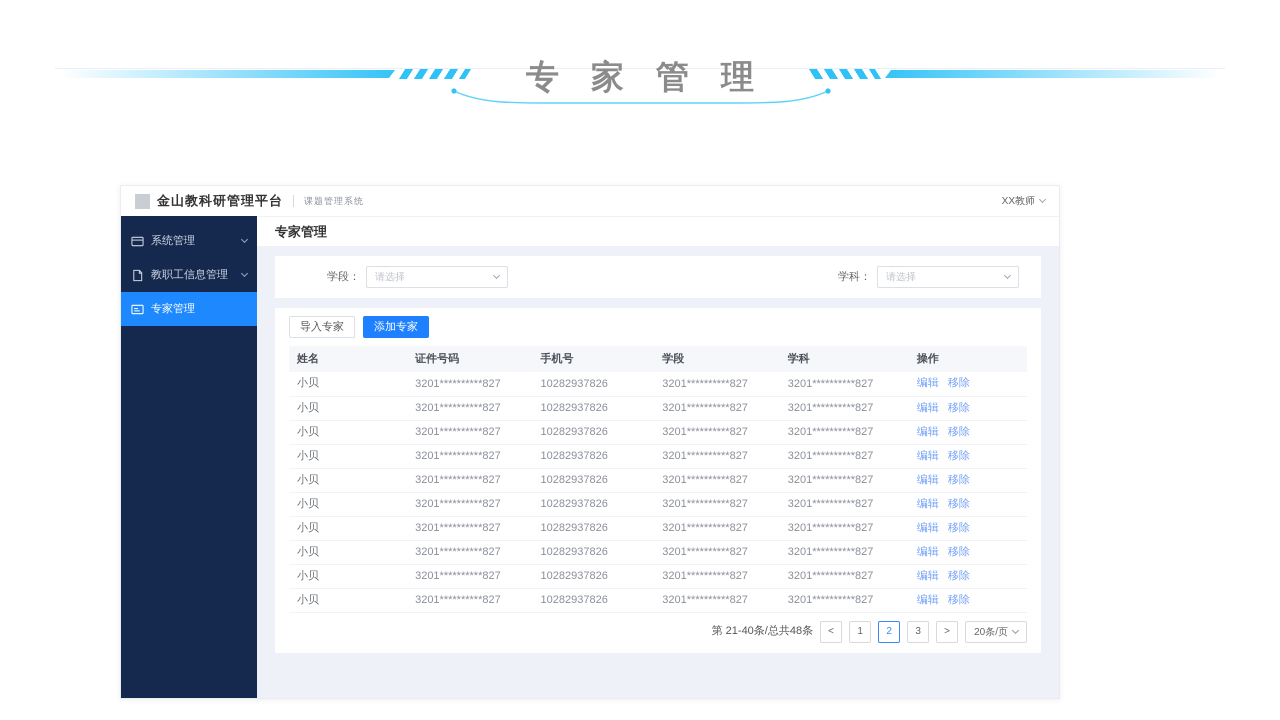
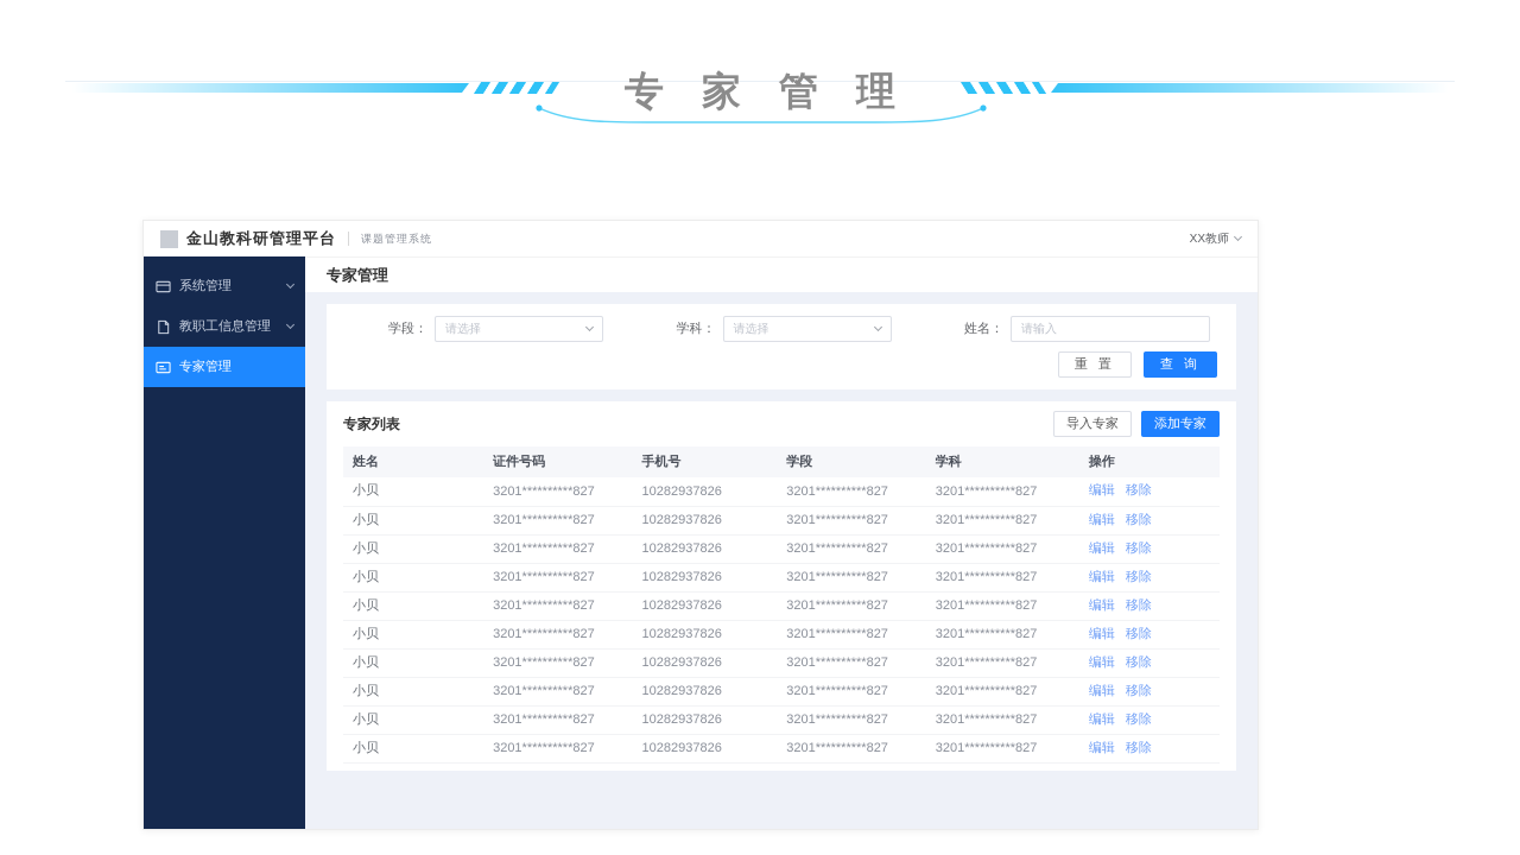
  专家管理
  金山教科研管理平台
  课题管理系统
  XX教师
  系统管理
  教职工信息管理
  专家管理
  专家管理
  学段：
  请选择
  学科：
  请选择
+ 姓名：
+ 请输入
+ 重 置
+ 查 询
+ 专家列表
  导入专家
  添加专家
  姓名	证件号码	手机号	学段	学科	操作
  小贝	3201**********827	10282937826	3201**********827	3201**********827	编辑 移除
  小贝	3201**********827	10282937826	3201**********827	3201**********827	编辑 移除
  小贝	3201**********827	10282937826	3201**********827	3201**********827	编辑 移除
  小贝	3201**********827	10282937826	3201**********827	3201**********827	编辑 移除
  小贝	3201**********827	10282937826	3201**********827	3201**********827	编辑 移除
  小贝	3201**********827	10282937826	3201**********827	3201**********827	编辑 移除
  小贝	3201**********827	10282937826	3201**********827	3201**********827	编辑 移除
  小贝	3201**********827	10282937826	3201**********827	3201**********827	编辑 移除
  小贝	3201**********827	10282937826	3201**********827	3201**********827	编辑 移除
  小贝	3201**********827	10282937826	3201**********827	3201**********827	编辑 移除
- 第 21-40条/总共48条
- <
- 1
- 2
- 3
- >
- 20条/页
